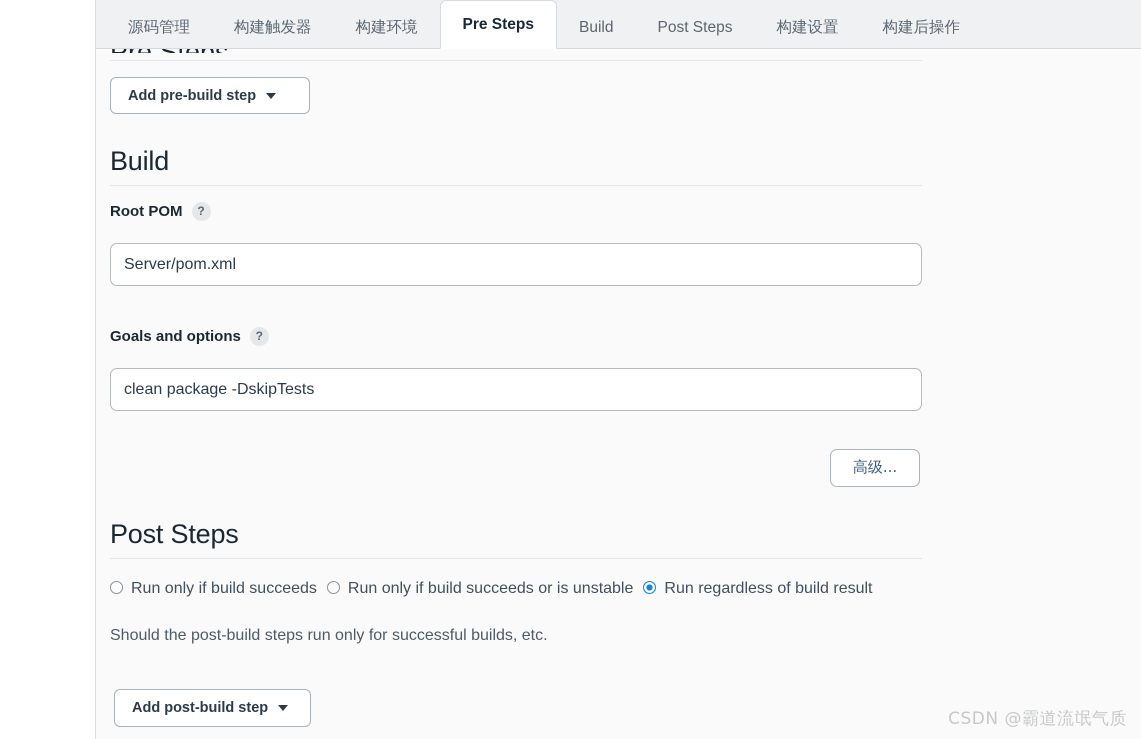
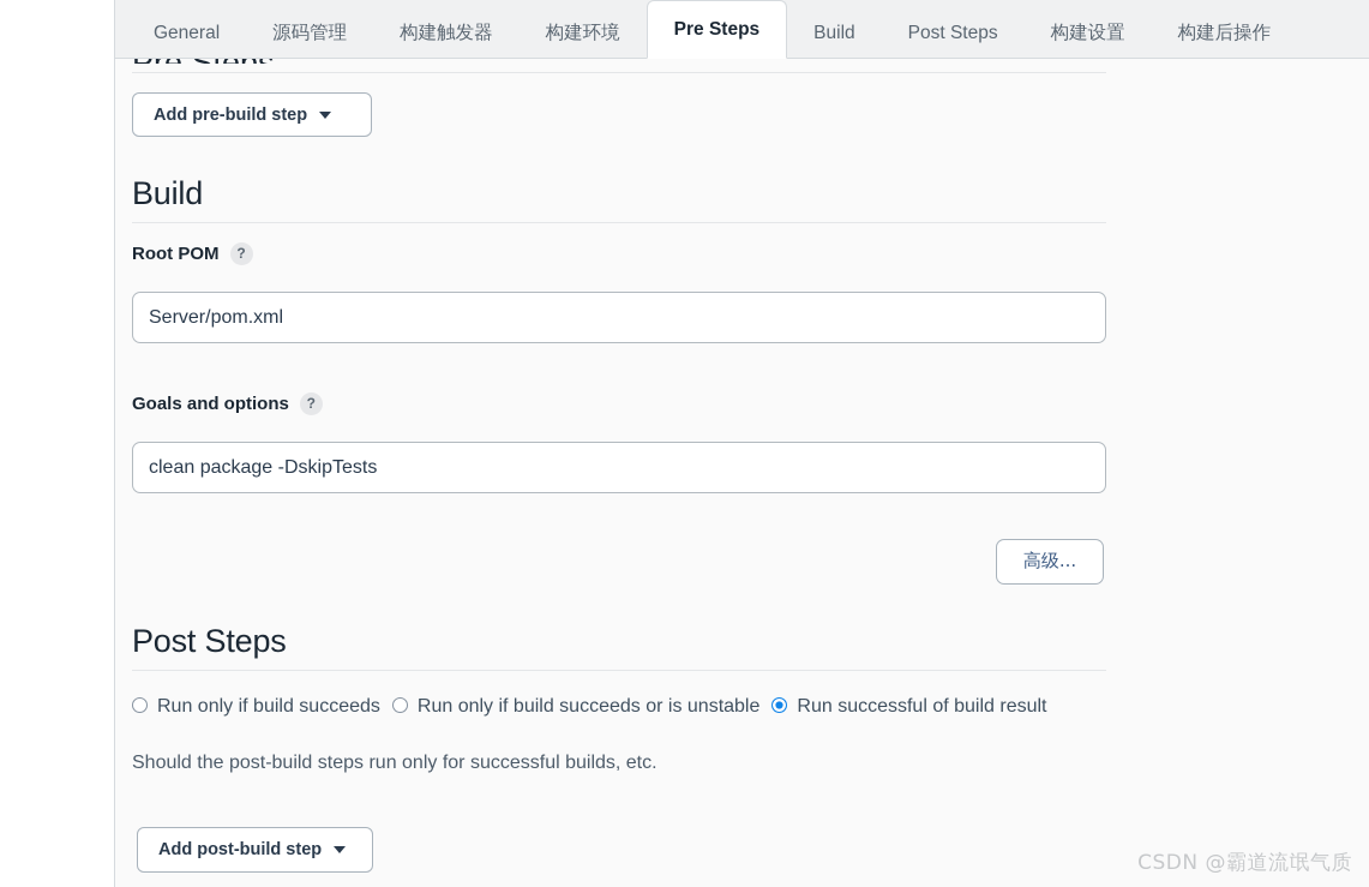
+ General
  源码管理
  构建触发器
  构建环境
  Pre Steps
  Build
  Post Steps
  构建设置
  构建后操作
  Pre Steps
  Add pre-build step
  Build
  Root POM
  ?
  Server/pom.xml
  Goals and options
  ?
  clean package -DskipTests
  高级...
  Post Steps
- Run only if build succeeds Run only if build succeeds or is unstable Run regardless of build result
+ Run only if build succeeds Run only if build succeeds or is unstable Run successful of build result
  Should the post-build steps run only for successful builds, etc.
  Add post-build step
  CSDN @霸道流氓气质
